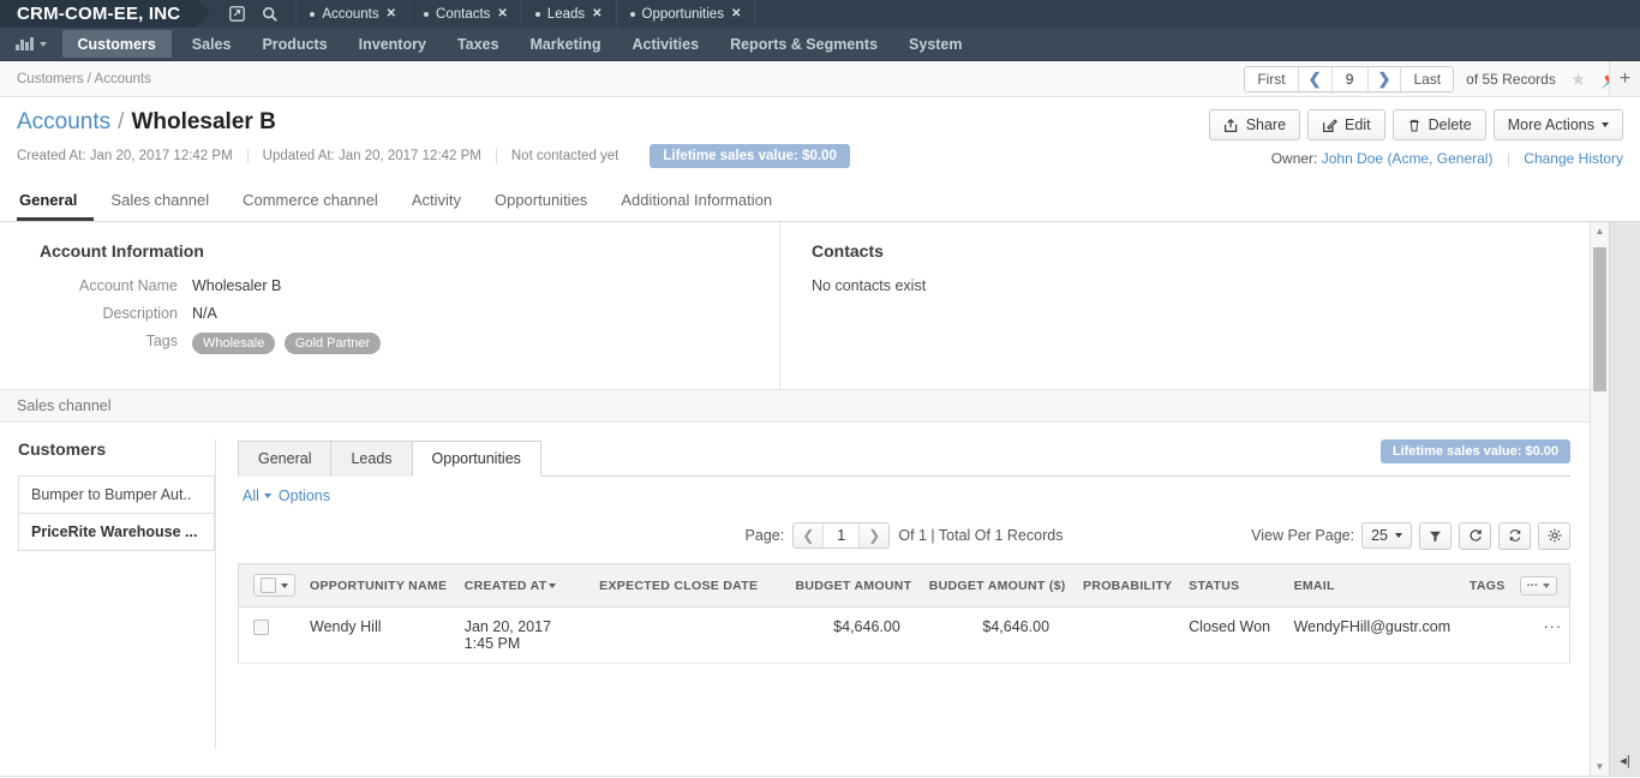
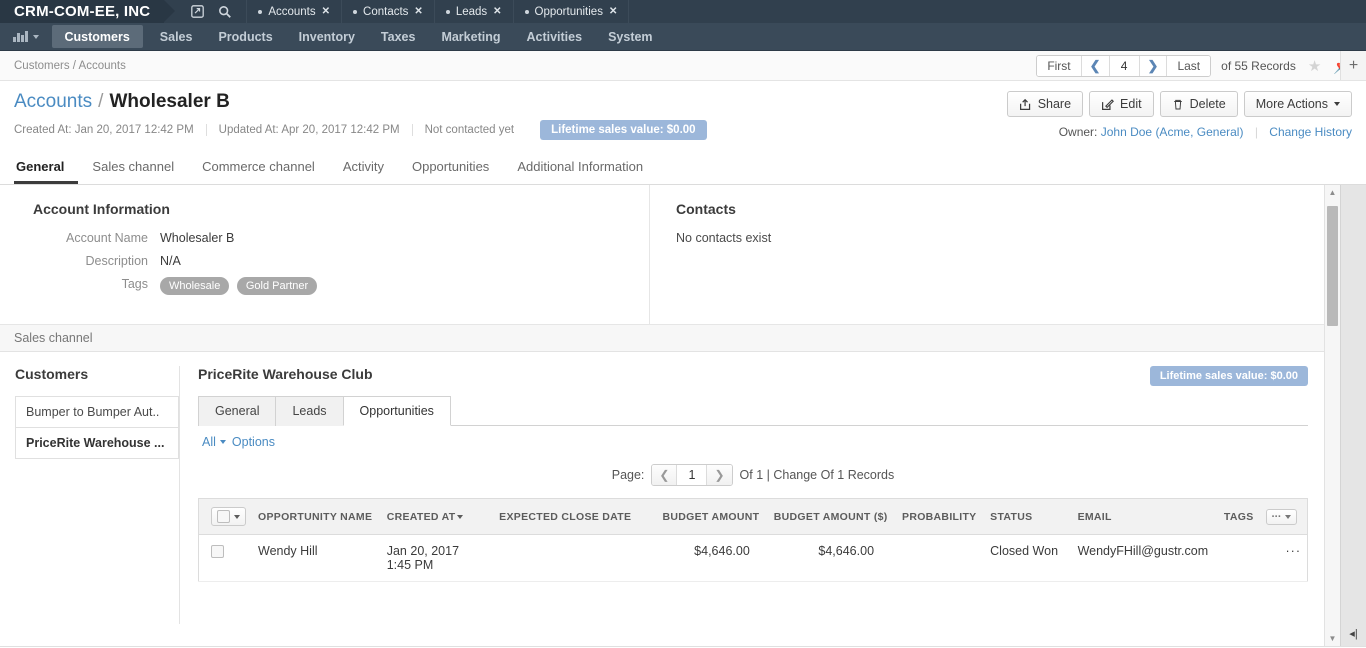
  CRM-COM-EE, INC
  Accounts
  ✕
  Contacts
  ✕
  Leads
  ✕
  Opportunities
  ✕
  Customers
  Sales
  Products
  Inventory
  Taxes
  Marketing
  Activities
- Reports & Segments
  System
  Customers / Accounts
  First
  ❮
- 9
+ 4
  ❯
  Last
  of 55 Records
  ★
  +
  Accounts
  /
  Wholesaler B
  Created At: Jan 20, 2017 12:42 PM
- Updated At: Jan 20, 2017 12:42 PM
+ Updated At: Apr 20, 2017 12:42 PM
  Not contacted yet
  Lifetime sales value: $0.00
  Share
  Edit
  Delete
  More Actions
  Owner: John Doe (Acme, General) | Change History
  General
  Sales channel
  Commerce channel
  Activity
  Opportunities
  Additional Information
  Account Information
  Account Name
  Wholesaler B
  Description
  N/A
  Tags
  Wholesale Gold Partner
  Contacts
  No contacts exist
  Sales channel
  Customers
  Bumper to Bumper Aut..
  PriceRite Warehouse ...
+ PriceRite Warehouse Club
  Lifetime sales value: $0.00
  General
  Leads
  Opportunities
  All
  Options
  Page:
  ❮
  1
  ❯
- Of 1 | Total Of 1 Records
+ Of 1 | Change Of 1 Records
- View Per Page:
- 25
  	OPPORTUNITY NAME	CREATED AT	EXPECTED CLOSE DATE	BUDGET AMOUNT	BUDGET AMOUNT ($)	PROBABILITY	STATUS	EMAIL	TAGS	···
  	Wendy Hill	Jan 20, 2017 1:45 PM		$4,646.00	$4,646.00		Closed Won	WendyFHill@gustr.com		···
  ▲
  ▼
  ◂|
